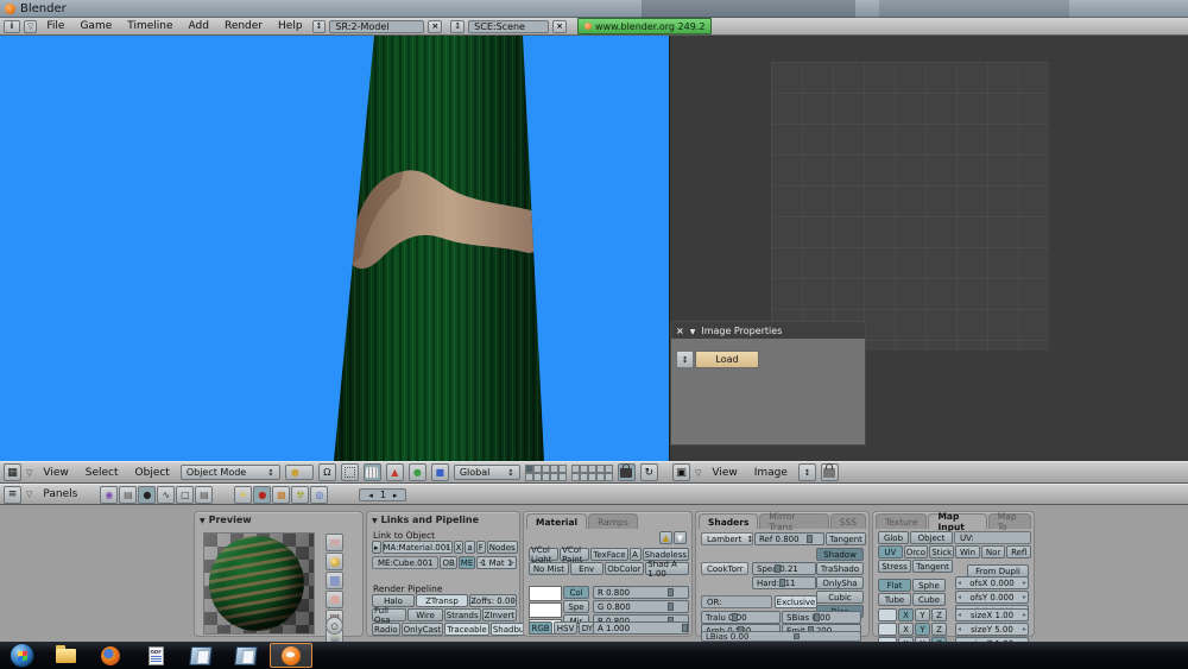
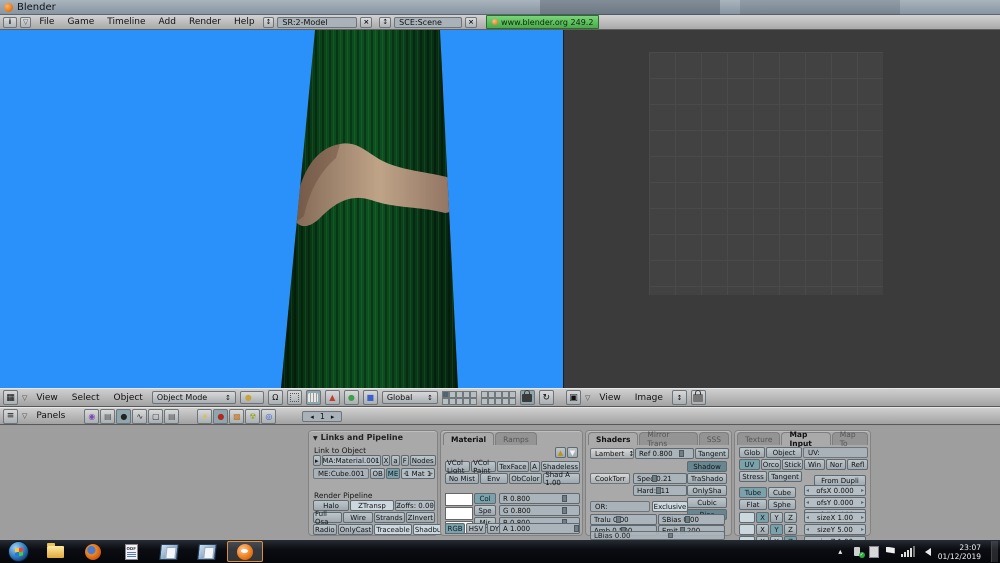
  Blender
  i
  File
  Game
  Timeline
  Add
  Render
  Help
  SR:2-Model
  SCE:Scene
  www.blender.org 249.2
- Image Properties
- Load
  View
  Select
  Object
  Object Mode
  Global
  View
  Image
  Panels
  1
- Preview
- ○
  Links and Pipeline
  Link to Object
  MA:Material.001
  X
  a
  F
  Nodes
  ME:Cube.001
  OB
  ME
  1 Mat 1
  Render Pipeline
  Halo
  ZTransp
  Zoffs: 0.00
  Full Osa
  Wire
  Strands
  ZInvert
  Radio
  OnlyCast
  Traceable
  Shadb
  Material
  Ramps
  ▲
  ▼
  VCol Light
  VCol Paint
  TexFace
  A
  Shadeless
  No Mist
  Env
  ObColor
  Shad A 1.00
  Col
  Spe
  R 0.800
  G 0.800
  RGB
  HSV
  A 1.000
  Shaders
  Mirror Trans
  SSS
  Lambert
  Ref 0.800
  Tangent
  Shadow
  TraShado
  OnlySha
  Cubic
  CookTorr
  Spe 0.21
  Hard11
  OR:
  Exclusive
  Tralu00
  SBias00
  LBias 0.00
  Texture
  Map Input
  Map To
  Glob
  Object
  UV:
  UV
  Orco
  Stick
  Win
  Nor
  Refl
  Stress
  Tangent
  From Dupli
- Flat
+ Tube
- Sphe
+ Cube
- Tube
+ Flat
- Cube
+ Sphe
  ofsX 0.000
  ofsY 0.000
  X
  Y
  Z
  X
  Y
  Z
  sizeX 1.00
  sizeY 5.00
+ ▴
+ )
+ 23:07
+ 01/12/2019
